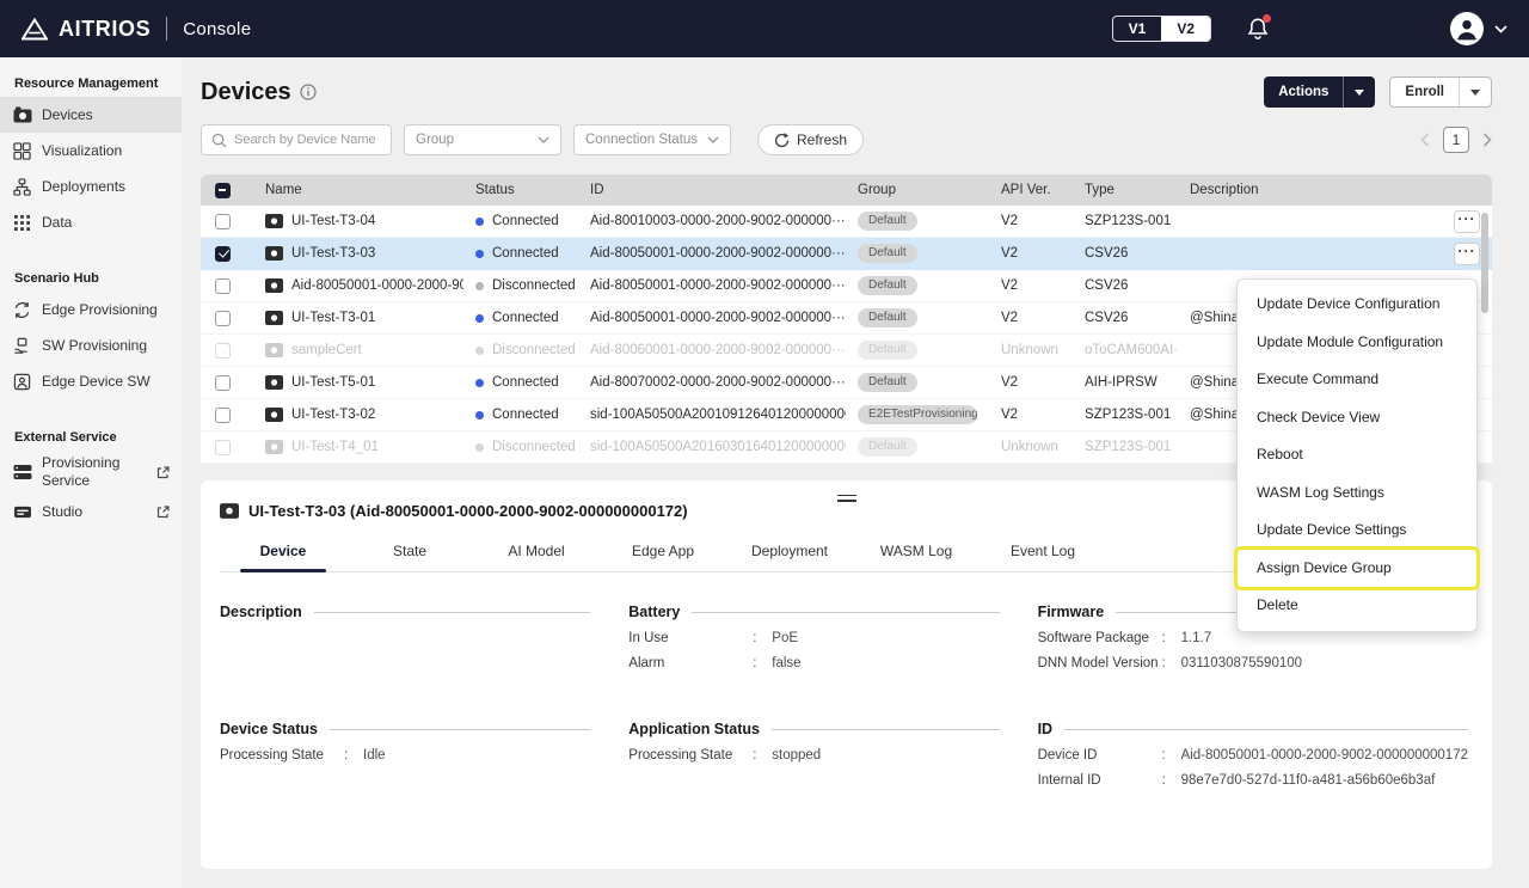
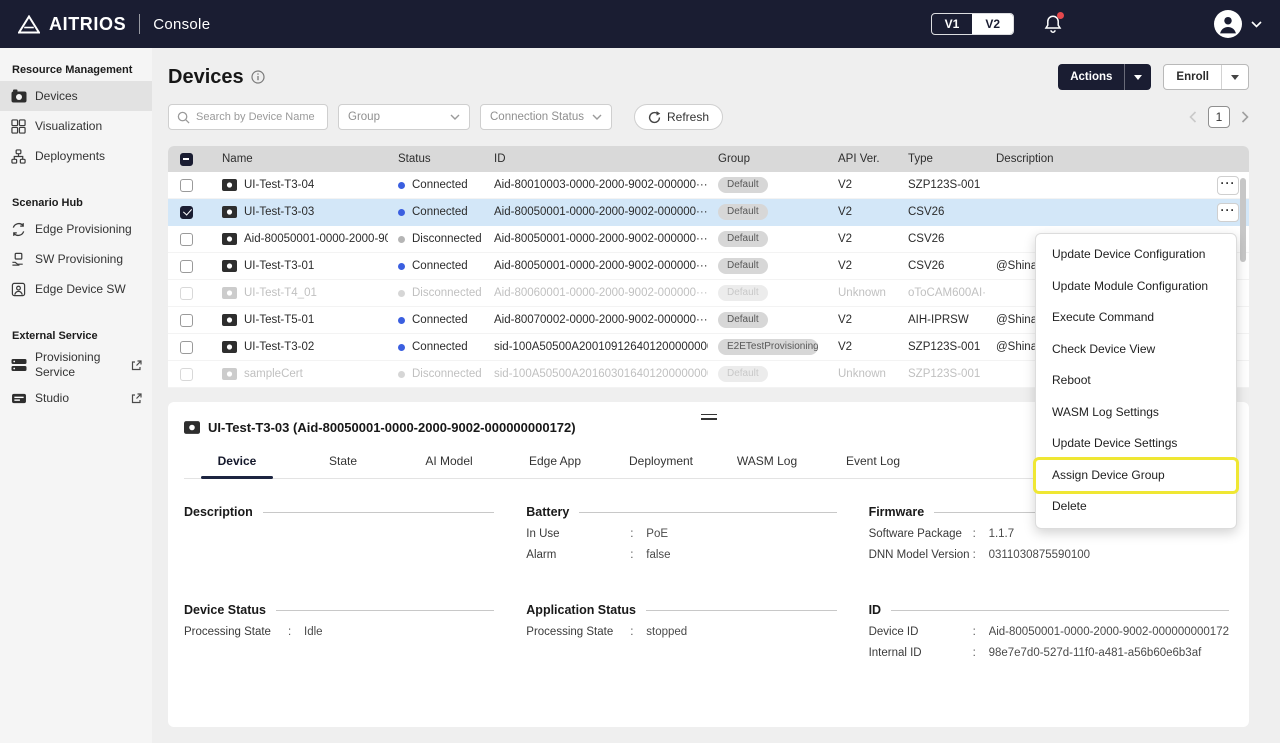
  AITRIOS
  Console
  V1
  V2
  Resource Management
  Devices
  Visualization
  Deployments
- Data
  Scenario Hub
  Edge Provisioning
  SW Provisioning
  Edge Device SW
  External Service
  Provisioning Service
  Studio
  Devices
  Actions
  Enroll
  Search by Device Name
  Group
  Connection Status
  Refresh
  1
  Name
  Status
  ID
  Group
  API Ver.
  Type
  Description
  UI-Test-T3-04
  Connected
  Aid-80010003-0000-2000-9002-000000···
  Default
  V2
  SZP123S-001
  ···
  UI-Test-T3-03
  Connected
  Aid-80050001-0000-2000-9002-000000···
  Default
  V2
  CSV26
  ···
  Aid-80050001-0000-2000-90
  Disconnected
  Aid-80050001-0000-2000-9002-000000···
  Default
  V2
  CSV26
  UI-Test-T3-01
  Connected
  Aid-80050001-0000-2000-9002-000000···
  Default
  V2
  CSV26
  @Shina
- sampleCert
+ UI-Test-T4_01
  Disconnected
  Aid-80060001-0000-2000-9002-000000···
  Default
  Unknown
  oToCAM600AI·
  UI-Test-T5-01
  Connected
  Aid-80070002-0000-2000-9002-000000···
  Default
  V2
  AIH-IPRSW
  @Shina
  UI-Test-T3-02
  Connected
  sid-100A50500A20010912640120000000
  E2ETestProvisioning
  V2
  SZP123S-001
  @Shina
- UI-Test-T4_01
+ sampleCert
  Disconnected
  sid-100A50500A20160301640120000000
  Default
  Unknown
  SZP123S-001
  UI-Test-T3-03 (Aid-80050001-0000-2000-9002-000000000172)
  Device
  State
  AI Model
  Edge App
  Deployment
  WASM Log
  Event Log
  Description
  Battery
  In Use
  PoE
  Alarm
  false
  Firmware
  Software Package
  1.1.7
  DNN Model Version
  0311030875590100
  Device Status
  Processing State
  Idle
  Application Status
  Processing State
  stopped
  ID
  Device ID
  Aid-80050001-0000-2000-9002-000000000172
  Internal ID
  98e7e7d0-527d-11f0-a481-a56b60e6b3af
  Update Device Configuration
  Update Module Configuration
  Execute Command
  Check Device View
  Reboot
  WASM Log Settings
  Update Device Settings
  Assign Device Group
  Delete
